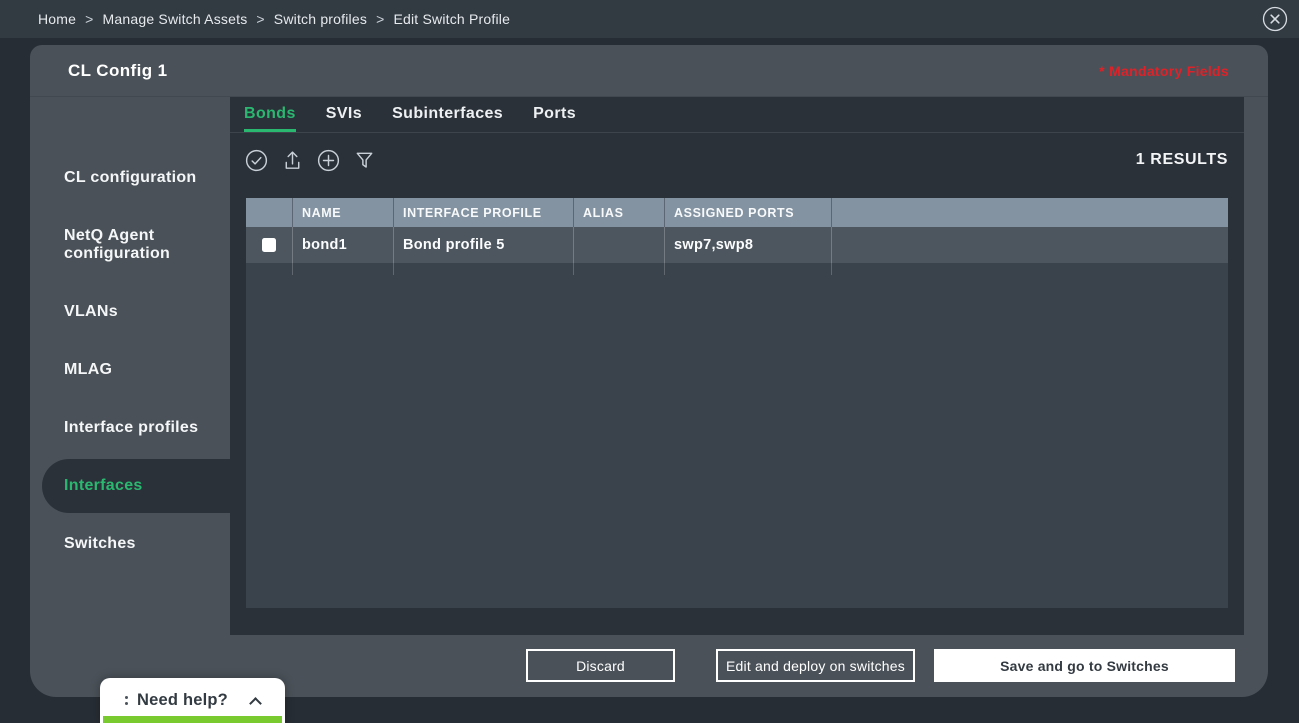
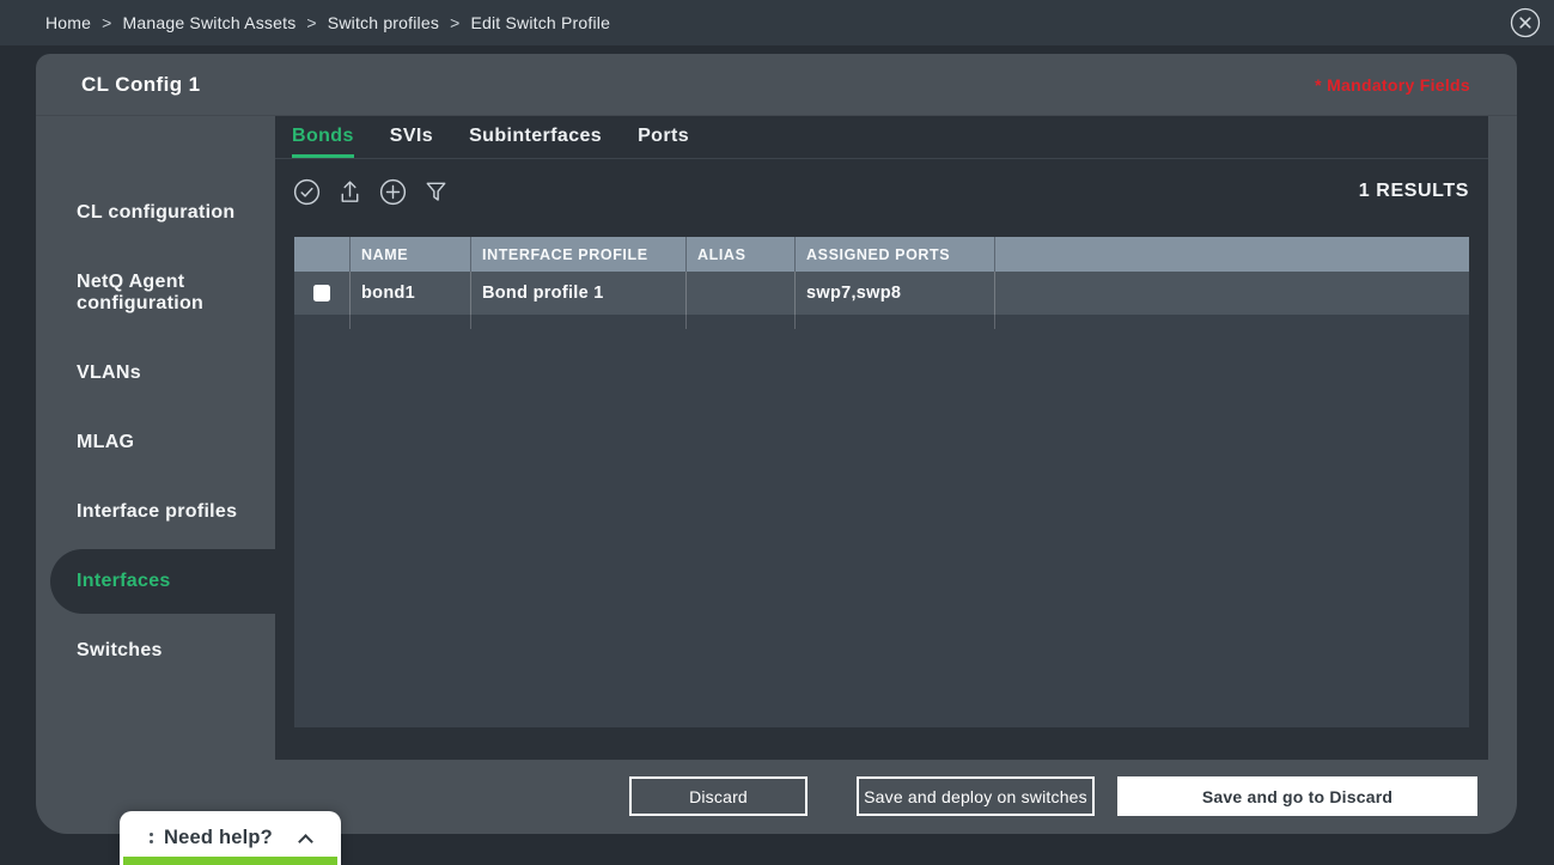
  Home
  >
  Manage Switch Assets
  >
  Switch profiles
  >
  Edit Switch Profile
  CL Config 1
  * Mandatory Fields
  CL configuration
  NetQ Agent configuration
  VLANs
  MLAG
  Interface profiles
  Interfaces
  Switches
  Bonds
  SVIs
  Subinterfaces
  Ports
  1 RESULTS
  NAME
  INTERFACE PROFILE
  ALIAS
  ASSIGNED PORTS
  bond1
- Bond profile 5
+ Bond profile 1
  swp7,swp8
  Discard
- Edit and deploy on switches
+ Save and deploy on switches
- Save and go to Switches
+ Save and go to Discard
  Need help?
